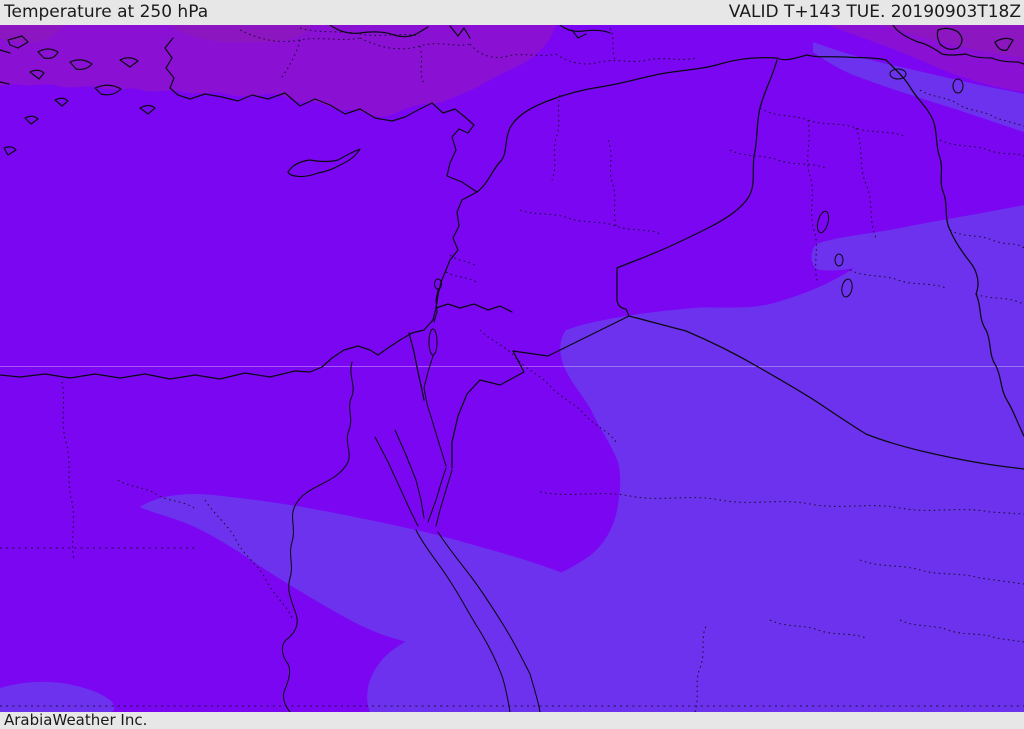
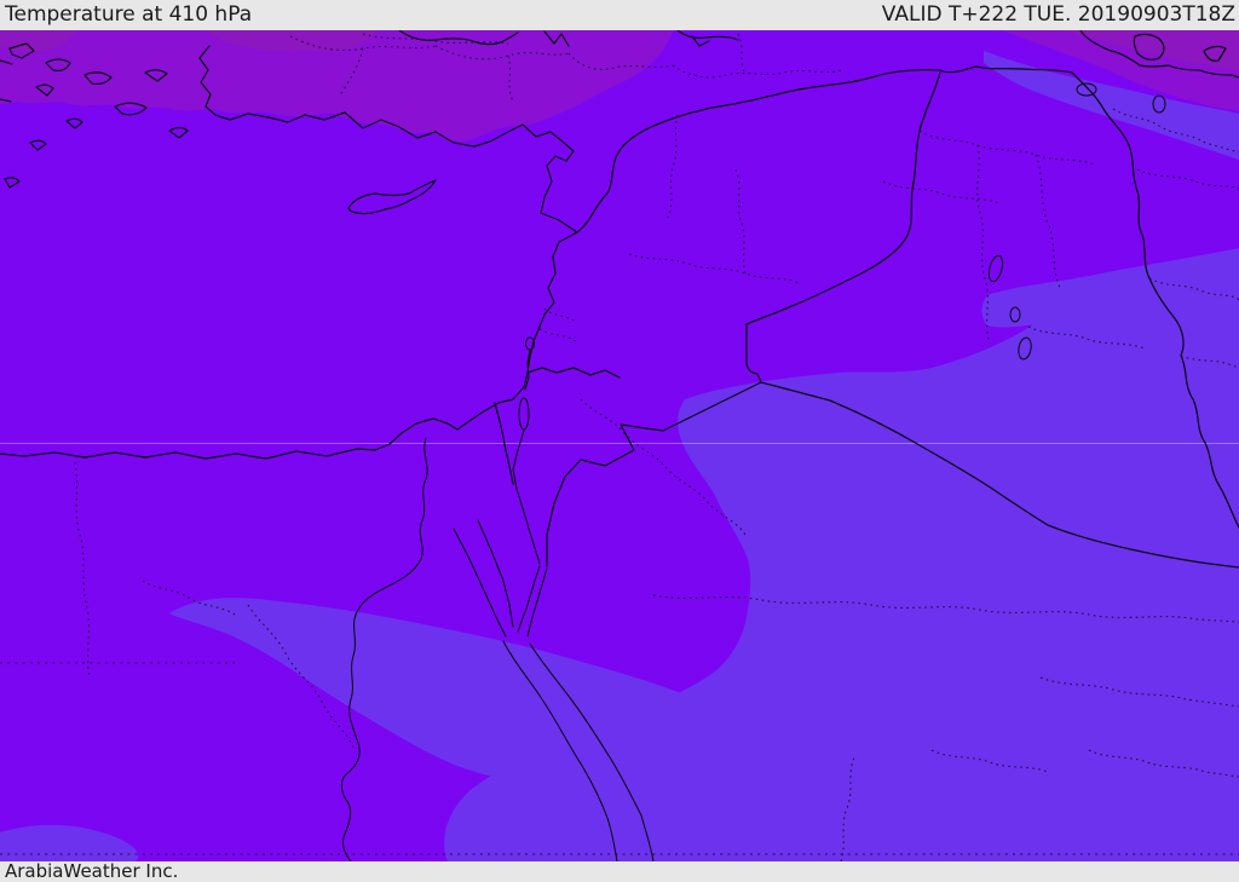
- Temperature at 250 hPa
+ Temperature at 410 hPa
- VALID T+143 TUE. 20190903T18Z
+ VALID T+222 TUE. 20190903T18Z
  ArabiaWeather Inc.
